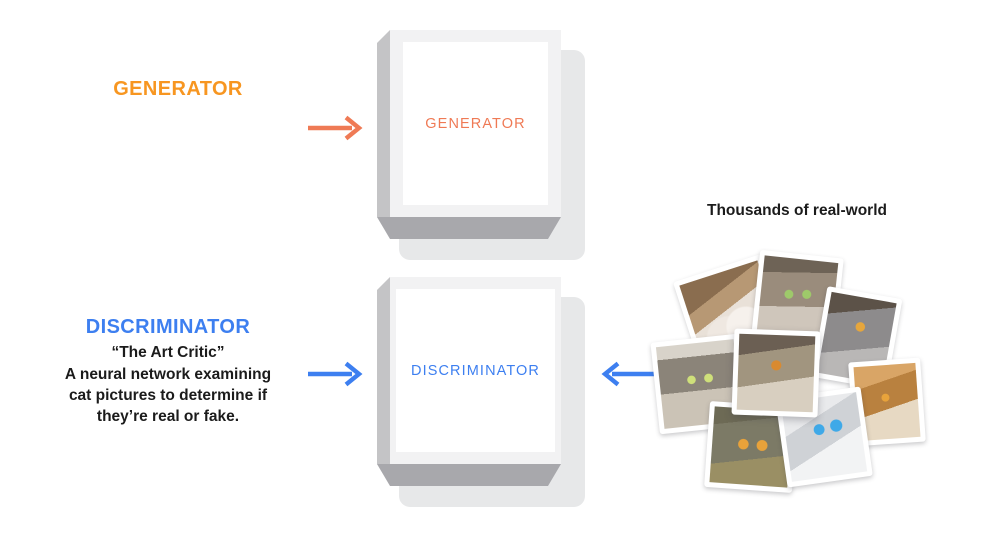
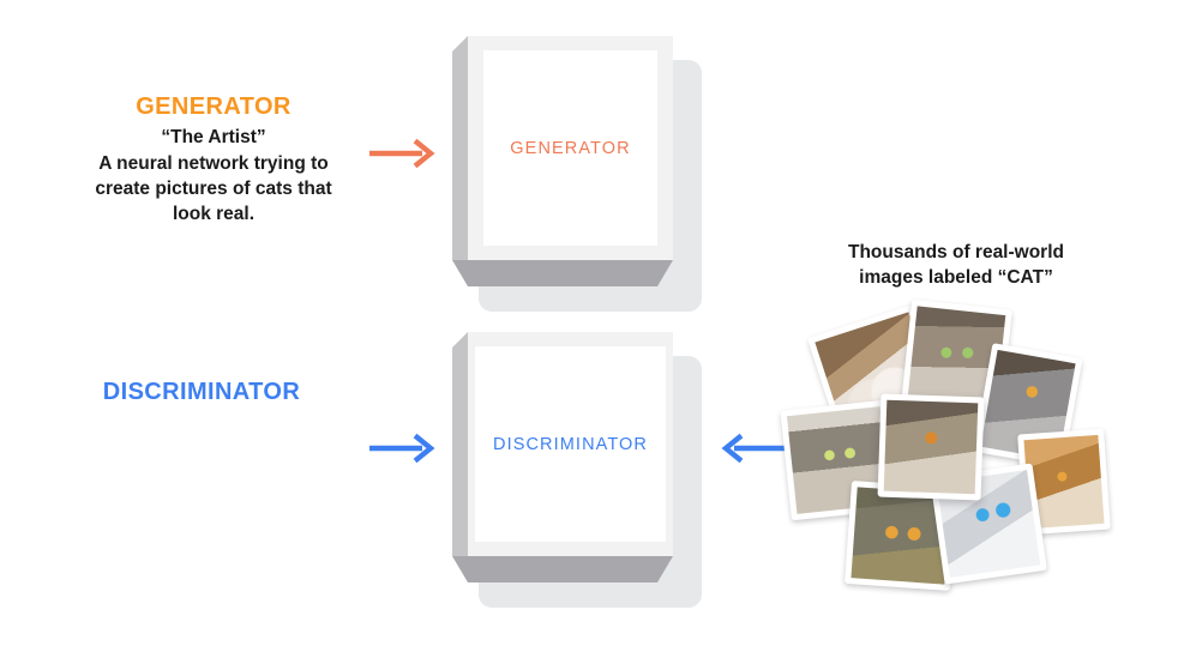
  GENERATOR
+ “The Artist”
+ A neural network trying to
+ create pictures of cats that
+ look real.
  GENERATOR
  DISCRIMINATOR
- “The Art Critic”
- A neural network examining
- cat pictures to determine if
- they’re real or fake.
  DISCRIMINATOR
  Thousands of real-world
+ images labeled “CAT”
